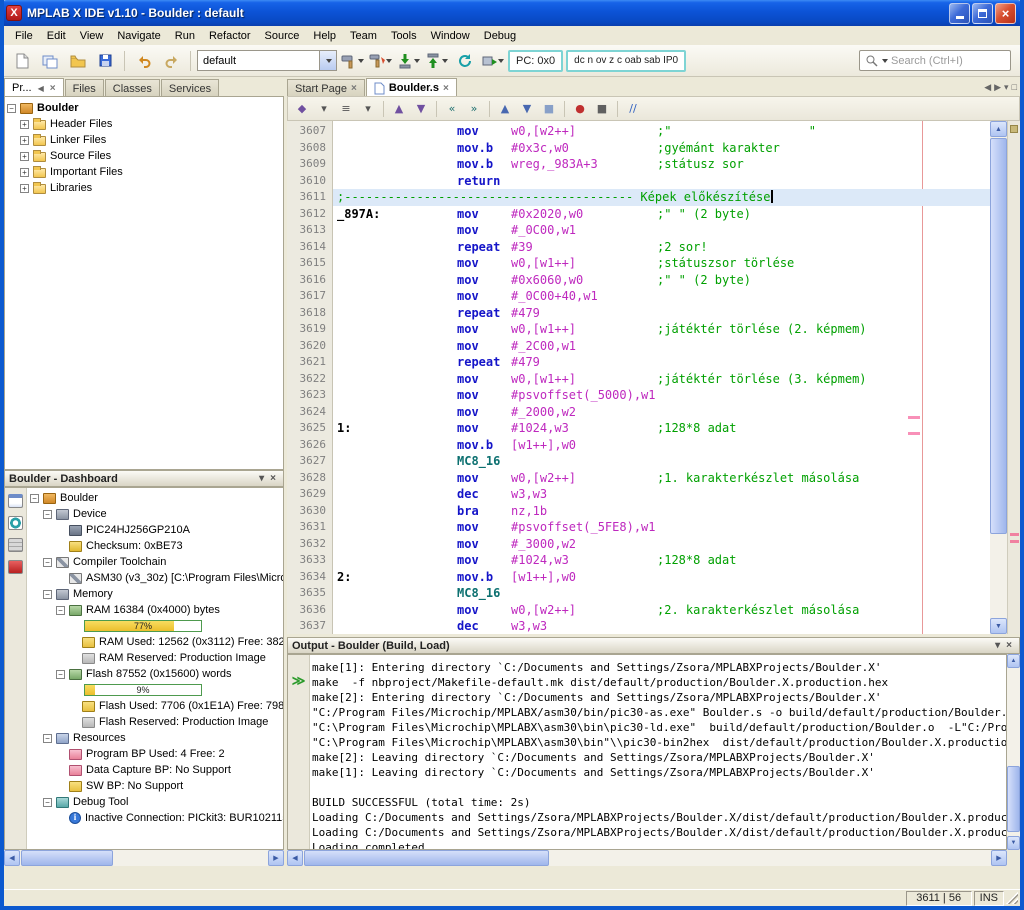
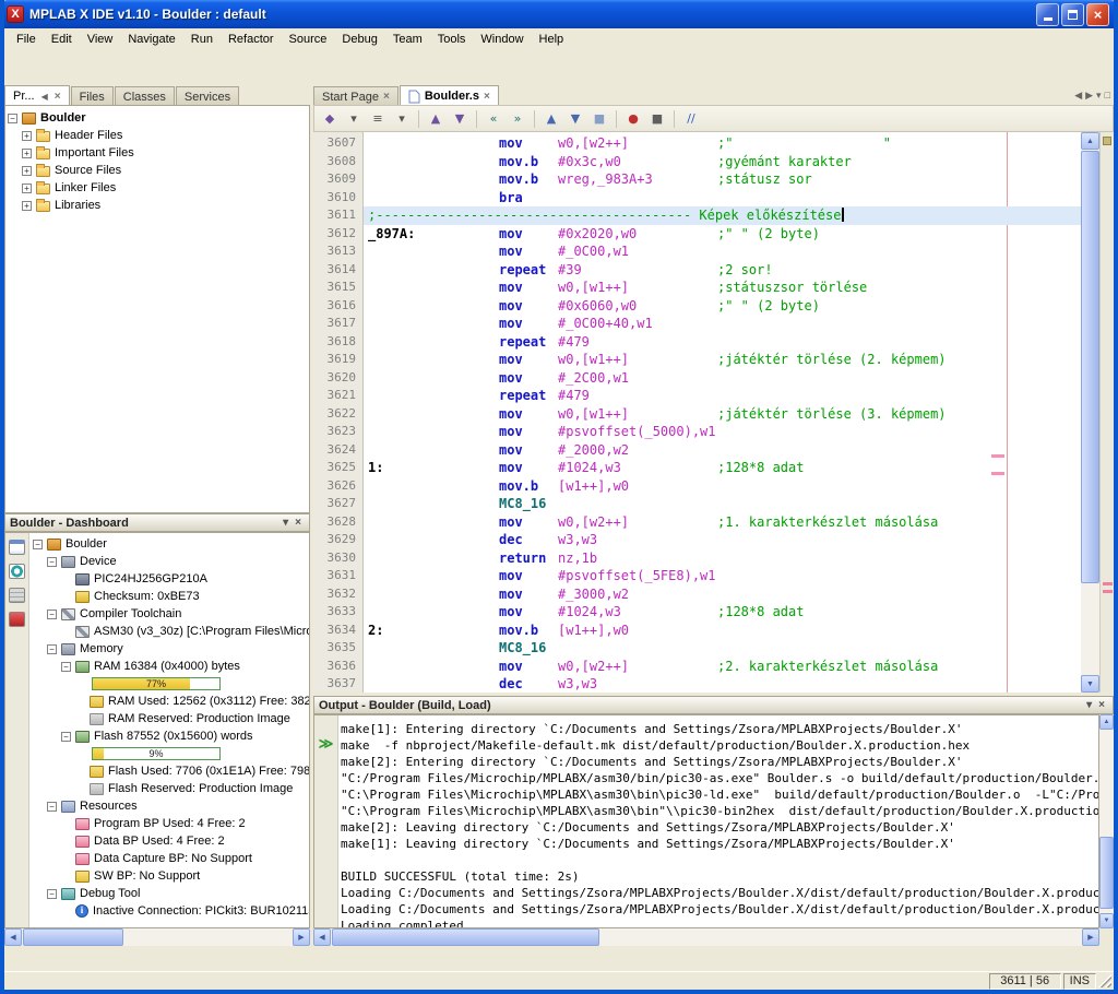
  X
  MPLAB X IDE v1.10 - Boulder : default
  ×
  File
  Edit
  View
  Navigate
  Run
  Refactor
  Source
- Help
+ Debug
  Team
  Tools
  Window
- Debug
+ Help
- default
- PC: 0x0
- dc n ov z c oab sab IP0
- Search (Ctrl+I)
  Pr...
  ◀
  ×
  Files
  Classes
  Services
  −
  Boulder
  +
  Header Files
  +
- Linker Files
+ Important Files
  +
  Source Files
  +
- Important Files
+ Linker Files
  +
  Libraries
  Boulder - Dashboard
  ▾
  ×
  −
  Boulder
  −
  Device
  PIC24HJ256GP210A
  Checksum: 0xBE73
  −
  Compiler Toolchain
  ASM30 (v3_30z) [C:\Program Files\Micr
  −
  Memory
  −
  RAM 16384 (0x4000) bytes
  77%
  RAM Used: 12562 (0x3112) Free: 382
  RAM Reserved: Production Image
  −
  Flash 87552 (0x15600) words
  9%
  Flash Used: 7706 (0x1E1A) Free: 798
  Flash Reserved: Production Image
  −
  Resources
  Program BP Used: 4 Free: 2
+ Data BP Used: 4 Free: 2
  Data Capture BP: No Support
  SW BP: No Support
  −
  Debug Tool
  Inactive Connection: PICkit3: BUR10211
  Start Page
  ×
  Boulder.s
  ×
  ◀
  ▶
  ▾
  □
  ◆
  ▾
  ≡
  ▾
  ▲
  ▼
  «
  »
  ▲
  ▼
  ■
  ●
  ■
  //
  3607
  mov
  w0,[w2++]
  ;" "
  3608
  mov.b
  #0x3c,w0
  ;gyémánt karakter
  3609
  mov.b
  wreg,_983A+3
  ;státusz sor
  3610
- return
+ bra
  3611
  ;---------------------------------------- Képek előkészítése
  3612
  _897A:
  mov
  #0x2020,w0
  ;" " (2 byte)
  3613
  mov
  #_0C00,w1
  3614
  repeat
  #39
  ;2 sor!
  3615
  mov
  w0,[w1++]
  ;státuszsor törlése
  3616
  mov
  #0x6060,w0
  ;" " (2 byte)
  3617
  mov
  #_0C00+40,w1
  3618
  repeat
  #479
  3619
  mov
  w0,[w1++]
  ;játéktér törlése (2. képmem)
  3620
  mov
  #_2C00,w1
  3621
  repeat
  #479
  3622
  mov
  w0,[w1++]
  ;játéktér törlése (3. képmem)
  3623
  mov
  #psvoffset(_5000),w1
  3624
  mov
  #_2000,w2
  3625
  1:
  mov
  #1024,w3
  ;128*8 adat
  3626
  mov.b
  [w1++],w0
  3627
  MC8_16
  3628
  mov
  w0,[w2++]
  ;1. karakterkészlet másolása
  3629
  dec
  w3,w3
  3630
- bra
+ return
  nz,1b
  3631
  mov
  #psvoffset(_5FE8),w1
  3632
  mov
  #_3000,w2
  3633
  mov
  #1024,w3
  ;128*8 adat
  3634
  2:
  mov.b
  [w1++],w0
  3635
  MC8_16
  3636
  mov
  w0,[w2++]
  ;2. karakterkészlet másolása
  3637
  dec
  w3,w3
  Output - Boulder (Build, Load)
  ▾
  ×
  ≫
  make[1]: Entering directory `C:/Documents and Settings/Zsora/MPLABXProjects/Boulder.X'
  make -f nbproject/Makefile-default.mk dist/default/production/Boulder.X.production.hex
  make[2]: Entering directory `C:/Documents and Settings/Zsora/MPLABXProjects/Boulder.X'
  "C:/Program Files/Microchip/MPLABX/asm30/bin/pic30-as.exe" Boulder.s -o build/default/production/Boulder.
  "C:\Program Files\Microchip\MPLABX\asm30\bin\pic30-ld.exe" build/default/production/Boulder.o -L"C:/Pro
  "C:\Program Files\Microchip\MPLABX\asm30\bin"\\pic30-bin2hex dist/default/production/Boulder.X.productio
  make[2]: Leaving directory `C:/Documents and Settings/Zsora/MPLABXProjects/Boulder.X'
  make[1]: Leaving directory `C:/Documents and Settings/Zsora/MPLABXProjects/Boulder.X'
  BUILD SUCCESSFUL (total time: 2s)
  Loading C:/Documents and Settings/Zsora/MPLABXProjects/Boulder.X/dist/default/production/Boulder.X.produc
  Loading C:/Documents and Settings/Zsora/MPLABXProjects/Boulder.X/dist/default/production/Boulder.X.produc
  Loading completed
  3611 | 56
  INS
